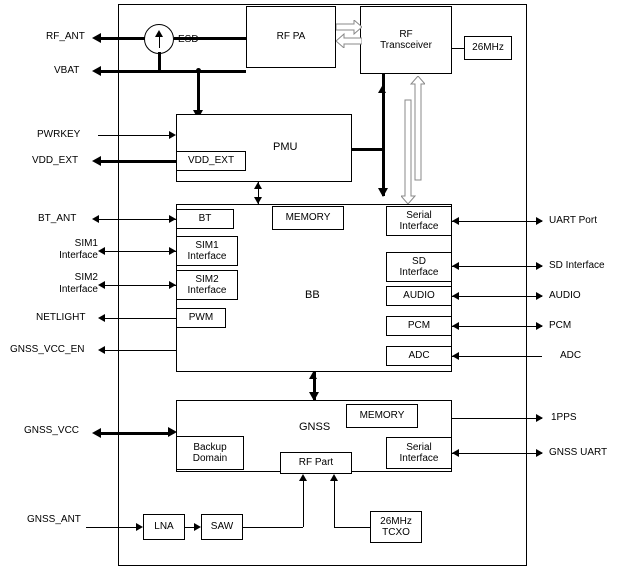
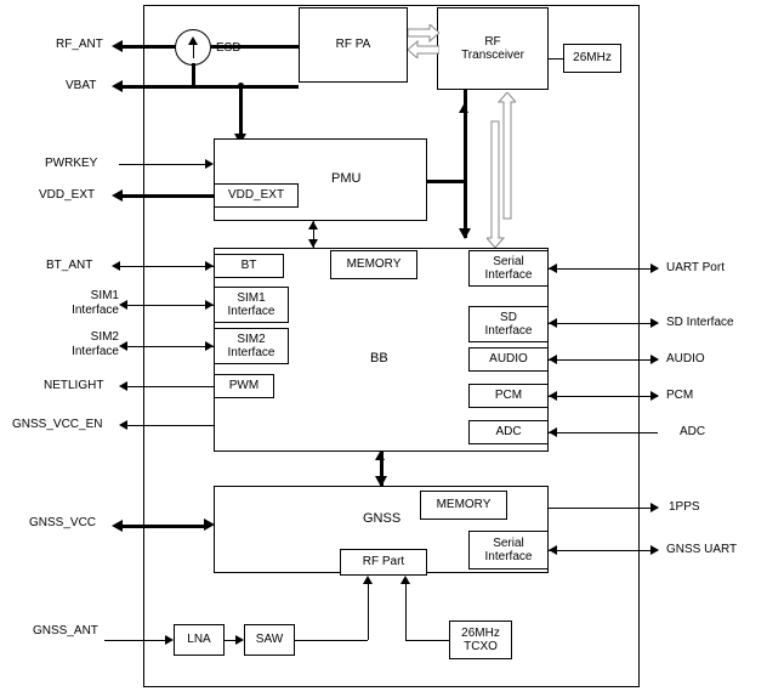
  RF_ANT
  RF PA
  RF
  Transceiver
  26MHz
  VBAT
  PMU
  VDD_EXT
  PWRKEY
  VDD_EXT
  BB
  BT
  BT_ANT
  MEMORY
  Serial
  Interface
  UART Port
  SIM1
  Interface
  SIM1
  Interface
  SD
  Interface
  SD Interface
  SIM2
  Interface
  SIM2
  Interface
  AUDIO
  AUDIO
  PWM
  NETLIGHT
  PCM
  PCM
  GNSS_VCC_EN
  ADC
  ADC
  GNSS
  MEMORY
- Backup
- Domain
  GNSS_VCC
  1PPS
  RF Part
  Serial
  Interface
  GNSS UART
  LNA
  SAW
  26MHz
  TCXO
  GNSS_ANT
